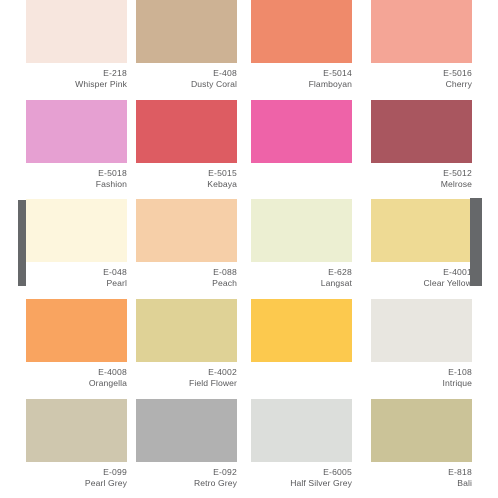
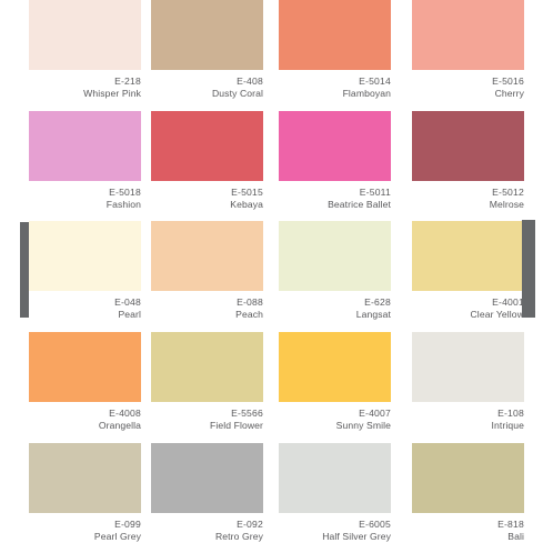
  E-218
  Whisper Pink
  E-408
  Dusty Coral
  E-5014
  Flamboyan
  E-5016
  Cherry
  E-5018
  Fashion
  E-5015
  Kebaya
+ E-5011
+ Beatrice Ballet
  E-5012
  Melrose
  E-048
  Pearl
  E-088
  Peach
  E-628
  Langsat
  E-400
  Clear Yellow
  E-4008
  Orangella
- E-4002
+ E-5566
  Field Flower
+ E-4007
+ Sunny Smile
  E-108
  Intrique
  E-099
  Pearl Grey
  E-092
  Retro Grey
  E-6005
  Half Silver Grey
  E-818
  Bali
